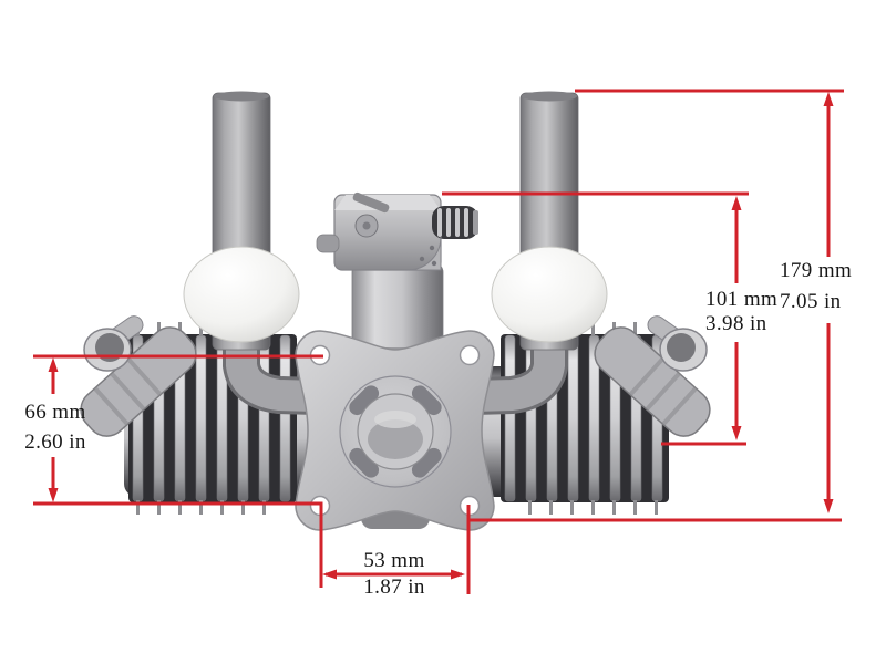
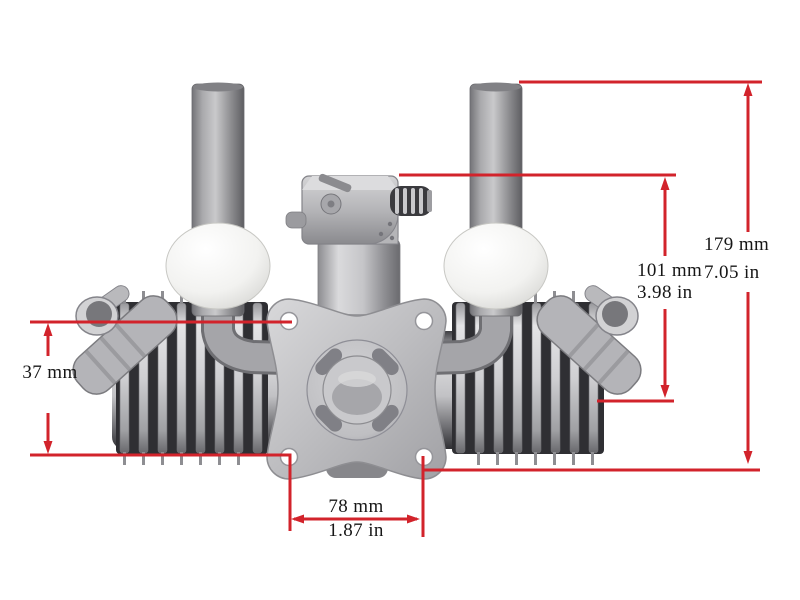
  179 mm
  7.05 in
  101 mm
  3.98 in
- 66 mm
+ 37 mm
- 2.60 in
- 53 mm
+ 78 mm
  1.87 in
